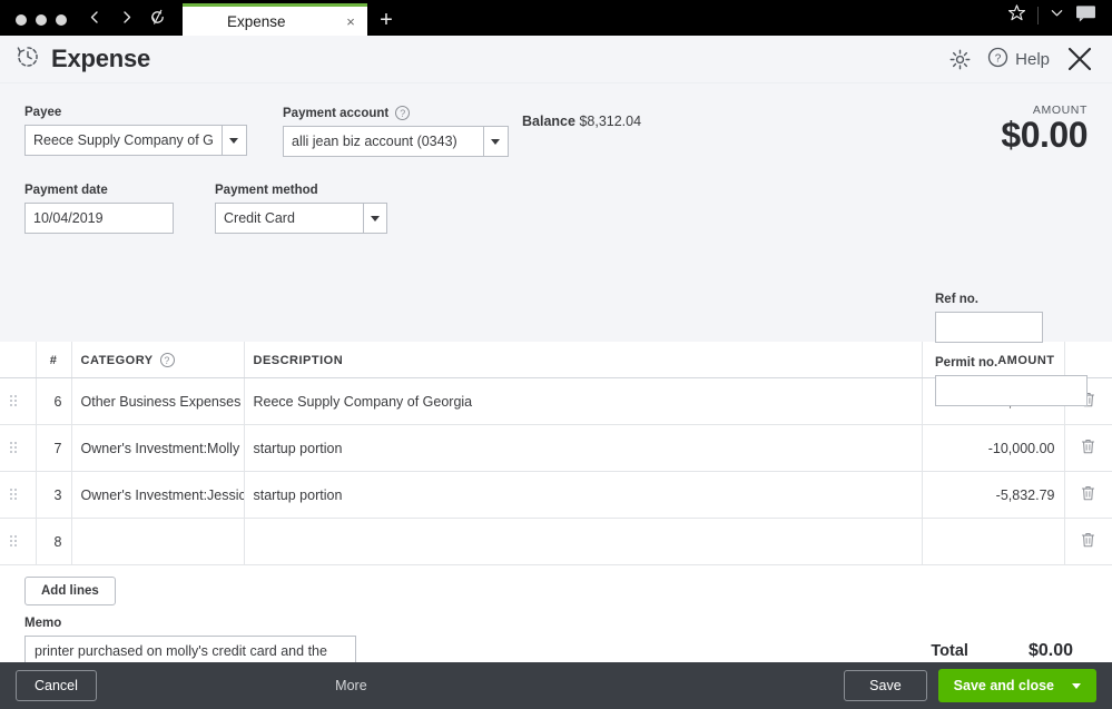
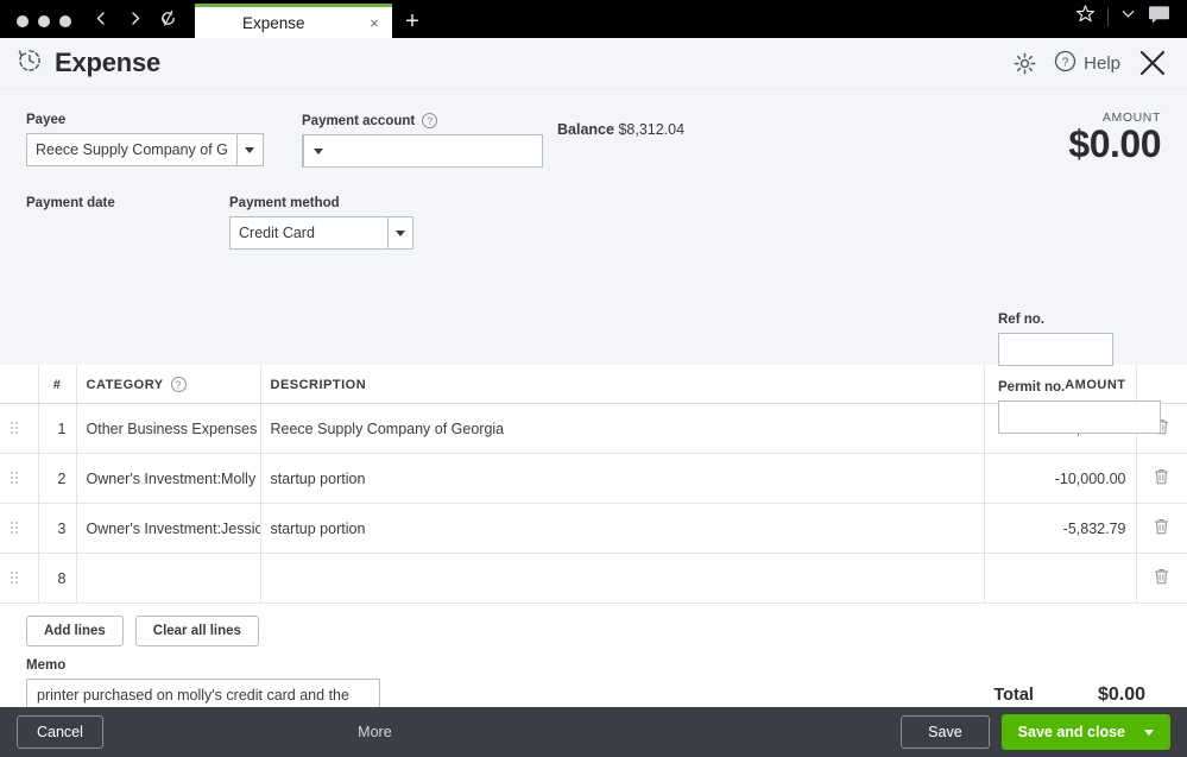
  Expense
  ×
  +
  Expense
  ?
  Help
  Payee
  Reece Supply Company of G
  Payment account
  ?
- alli jean biz account (0343)
  Balance $8,312.04
  AMOUNT
  $0.00
  Payment date
- 10/04/2019
  Payment method
  Credit Card
  Ref no.
  Permit no.
  	#	CATEGORY ?	DESCRIPTION	AMOUNT
- 	6	Other Business Expenses	Reece Supply Company of Georgia
+ 	1	Other Business Expenses	Reece Supply Company of Georgia
- 	7	Owner's Investment:Molly	startup portion	-10,000.00
+ 	2	Owner's Investment:Molly	startup portion	-10,000.00
  	3	Owner's Investment:Jessic	startup portion	-5,832.79
  	8
  Add lines
+ Clear all lines
  Memo
  Total
  $0.00
  Cancel
  More
  Save
  Save and close
